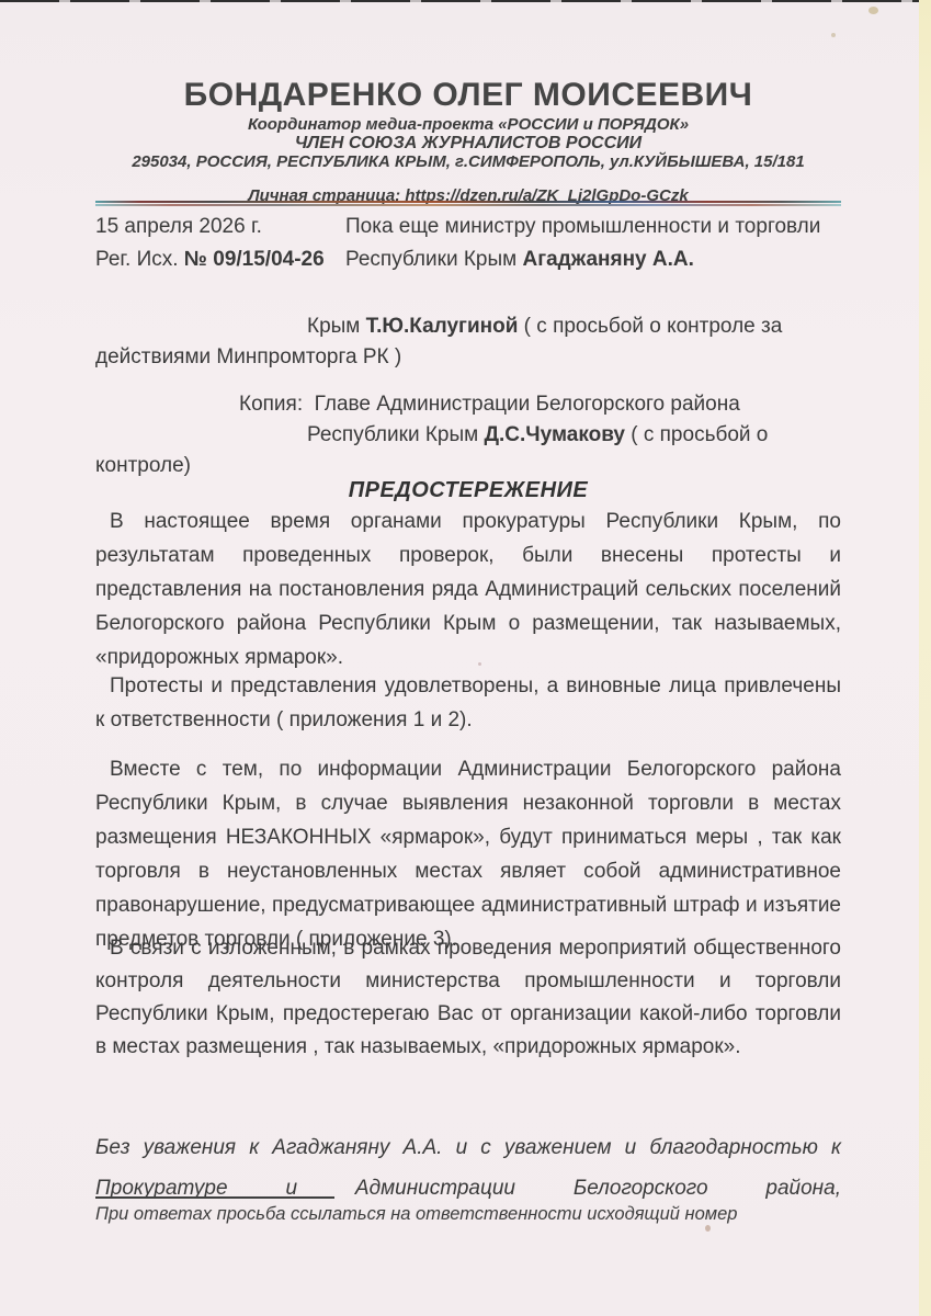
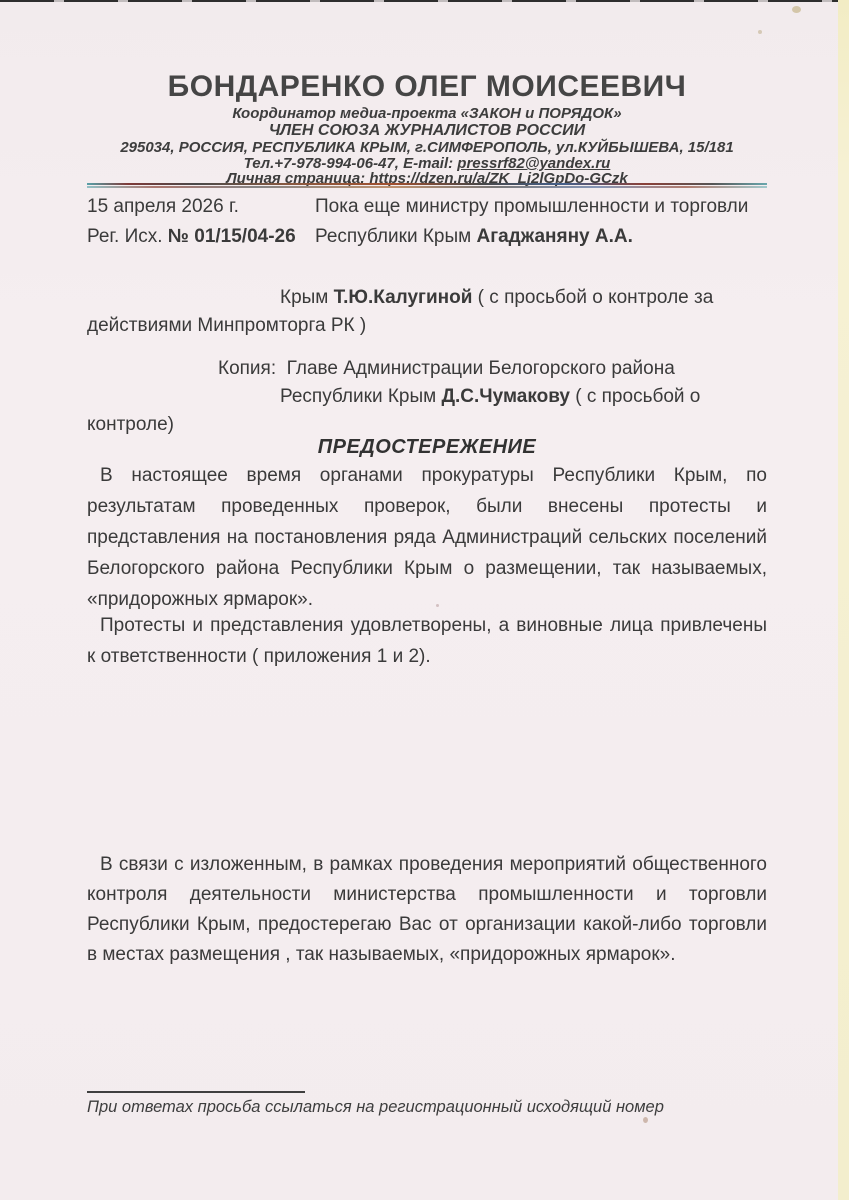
  БОНДАРЕНКО ОЛЕГ МОИСЕЕВИЧ
- Координатор медиа-проекта «РОССИИ и ПОРЯДОК»
+ Координатор медиа-проекта «ЗАКОН и ПОРЯДОК»
  ЧЛЕН СОЮЗА ЖУРНАЛИСТОВ РОССИИ
  295034, РОССИЯ, РЕСПУБЛИКА КРЫМ, г.СИМФЕРОПОЛЬ, ул.КУЙБЫШЕВА, 15/181
+ Тел.+7-978-994-06-47, E-mail: pressrf82@yandex.ru
  Личная страница: https://dzen.ru/a/ZK_Lj2lGpDo-GCzk
  15 апреля 2026 г.
- Рег. Исх. № 09/15/04-26
+ Рег. Исх. № 01/15/04-26
  Пока еще министру промышленности и торговли
  Республики Крым Агаджаняну А.А.
  Крым Т.Ю.Калугиной ( с просьбой о контроле за
  действиями Минпромторга РК )
  Копия: Главе Администрации Белогорского района
  Республики Крым Д.С.Чумакову ( с просьбой о
  контроле)
  ПРЕДОСТЕРЕЖЕНИЕ
  В настоящее время органами прокуратуры Республики Крым, по результатам проведенных проверок, были внесены протесты и представления на постановления ряда Администраций сельских поселений Белогорского района Республики Крым о размещении, так называемых, «придорожных ярмарок».
  Протесты и представления удовлетворены, а виновные лица привлечены к ответственности ( приложения 1 и 2).
- Вместе с тем, по информации Администрации Белогорского района Республики Крым, в случае выявления незаконной торговли в местах размещения НЕЗАКОННЫХ «ярмарок», будут приниматься меры , так как торговля в неустановленных местах являет собой административное правонарушение, предусматривающее административный штраф и изъятие предметов торговли ( приложение 3).
  В связи с изложенным, в рамках проведения мероприятий общественного контроля деятельности министерства промышленности и торговли Республики Крым, предостерегаю Вас от организации какой-либо торговли в местах размещения , так называемых, «придорожных ярмарок».
- Без уважения к Агаджаняну А.А. и с уважением и благодарностью к Прокуратуре и Администрации Белогорского района,
- При ответах просьба ссылаться на ответственности исходящий номер
+ При ответах просьба ссылаться на регистрационный исходящий номер
